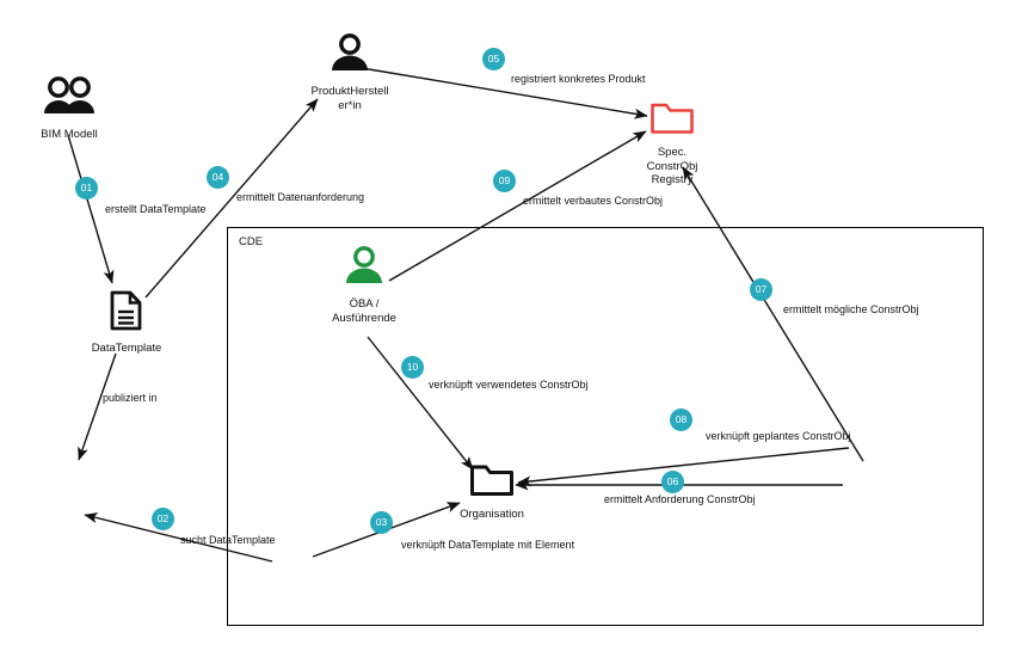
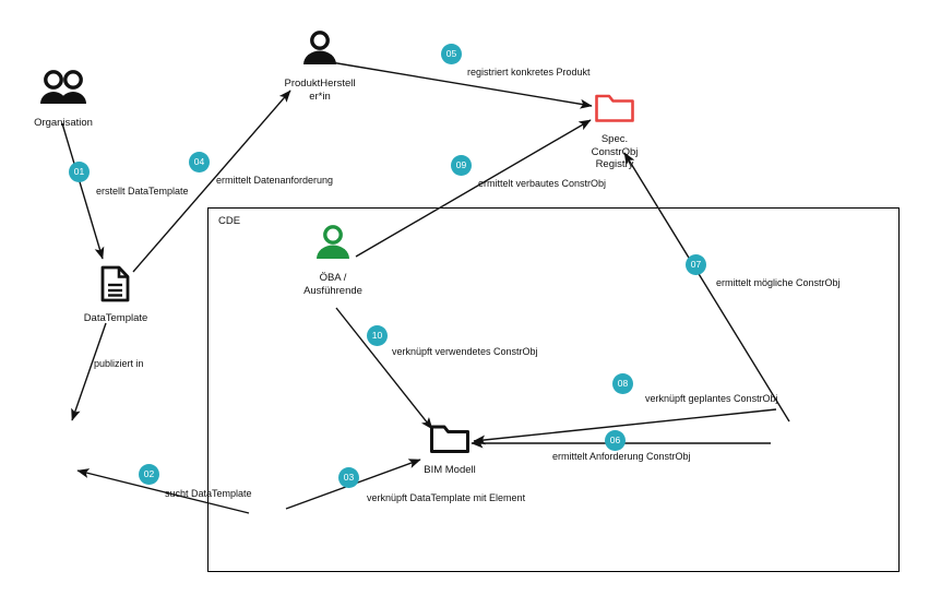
  CDE
- BIM Modell
+ Organisation
  ProduktHerstell
  er*in
  Spec.
  ConstrObj
  Registry
  DataTemplate
  ÖBA /
  Ausführende
- Organisation
+ BIM Modell
  01
  02
  03
  04
  05
  06
  07
  08
  09
  10
  erstellt DataTemplate
  sucht DataTemplate
  verknüpft DataTemplate mit Element
  ermittelt Datenanforderung
  registriert konkretes Produkt
  ermittelt Anforderung ConstrObj
  ermittelt mögliche ConstrObj
  verknüpft geplantes ConstrObj
  ermittelt verbautes ConstrObj
  verknüpft verwendetes ConstrObj
  publiziert in
